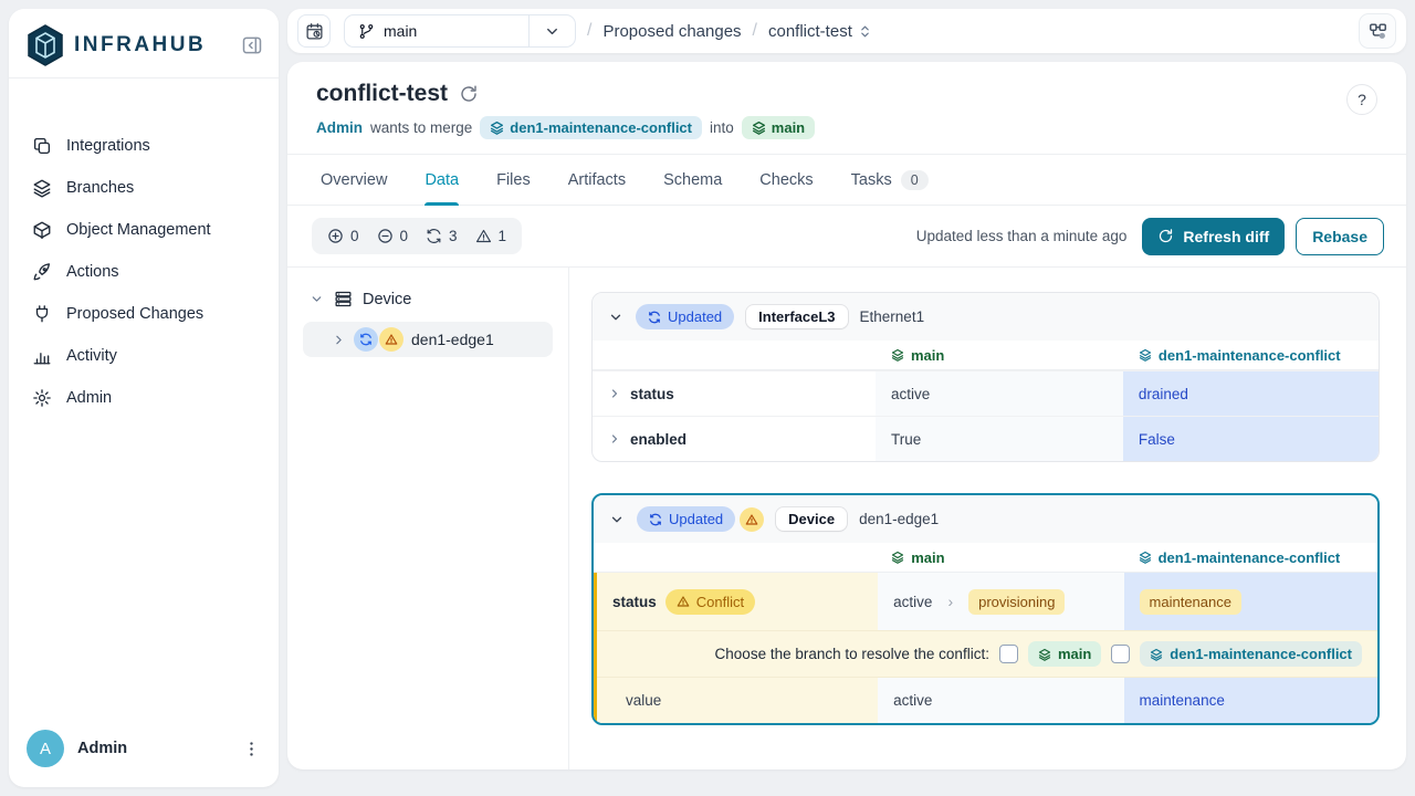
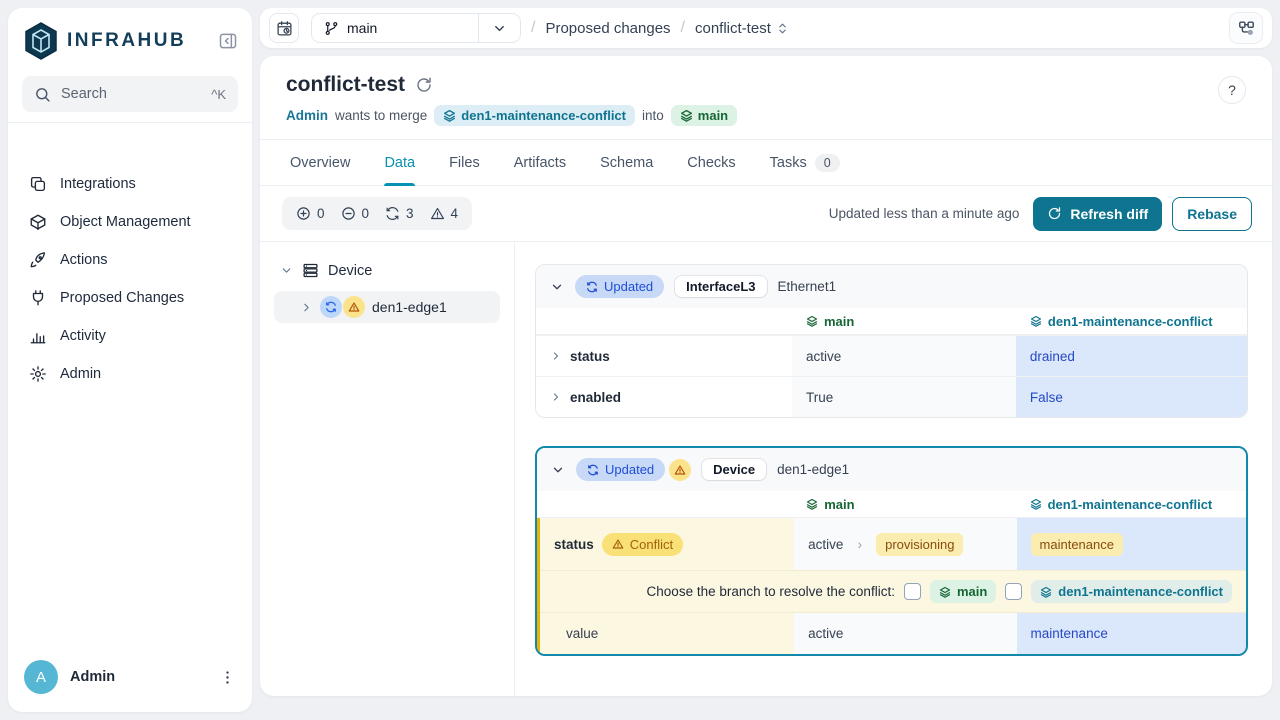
  INFRAHUB
+ Search
+ ^K
  Integrations
- Branches
  Object Management
  Actions
  Proposed Changes
  Activity
  Admin
  A
  Admin
  main
  /
  Proposed changes
  /
  conflict-test
  conflict-test
  Admin
  wants to merge
  den1-maintenance-conflict
  into
  main
  ?
  Overview
  Data
  Files
  Artifacts
  Schema
  Checks
  Tasks
  0
  0
  0
  3
- 1
+ 4
  Updated less than a minute ago
  Refresh diff
  Rebase
  Device
  den1-edge1
  Updated
  InterfaceL3
  Ethernet1
  main
  den1-maintenance-conflict
  status
  active
  drained
  enabled
  True
  False
  Updated
  Device
  den1-edge1
  main
  den1-maintenance-conflict
  status
  Conflict
  active
  ›
  provisioning
  maintenance
  Choose the branch to resolve the conflict:
  main
  den1-maintenance-conflict
  value
  active
  maintenance
